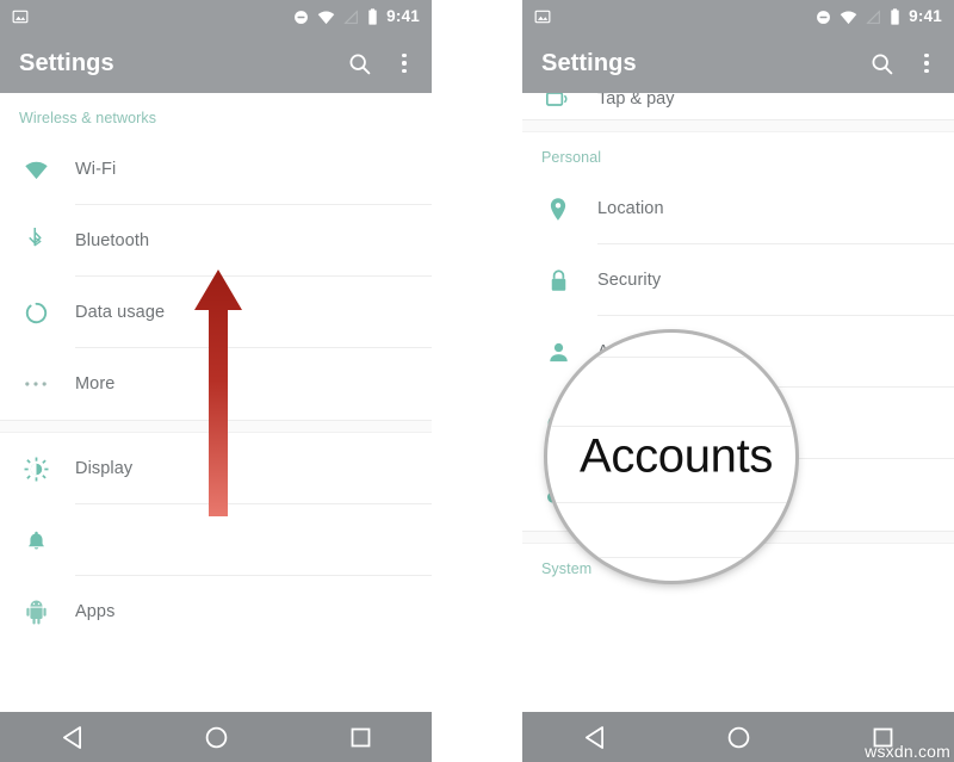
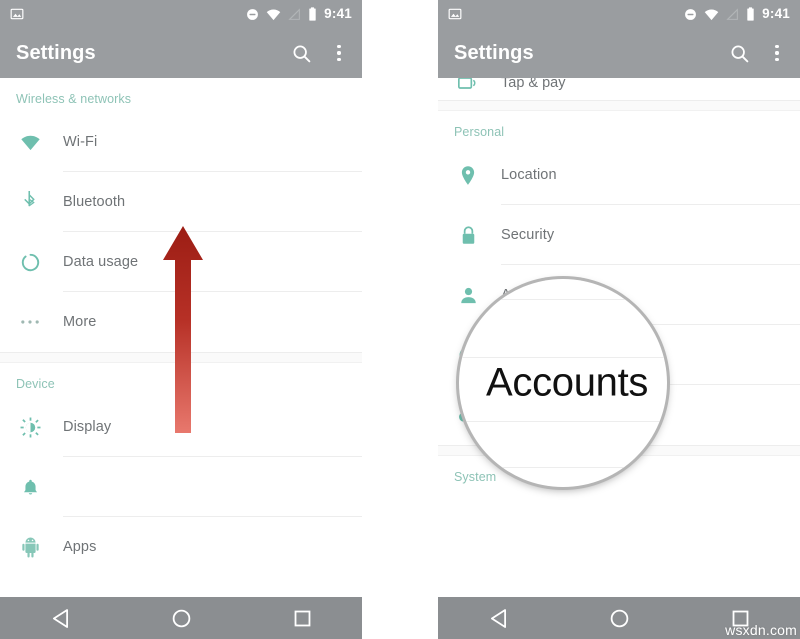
  9:41
  Settings
  Wireless & networks
  Wi-Fi
  Bluetooth
  Data usage
  More
+ Device
  Display
  Apps
  9:41
  Settings
  Tap & pay
  Personal
  Location
  Security
  System
  Accounts
  wsxdn.com
